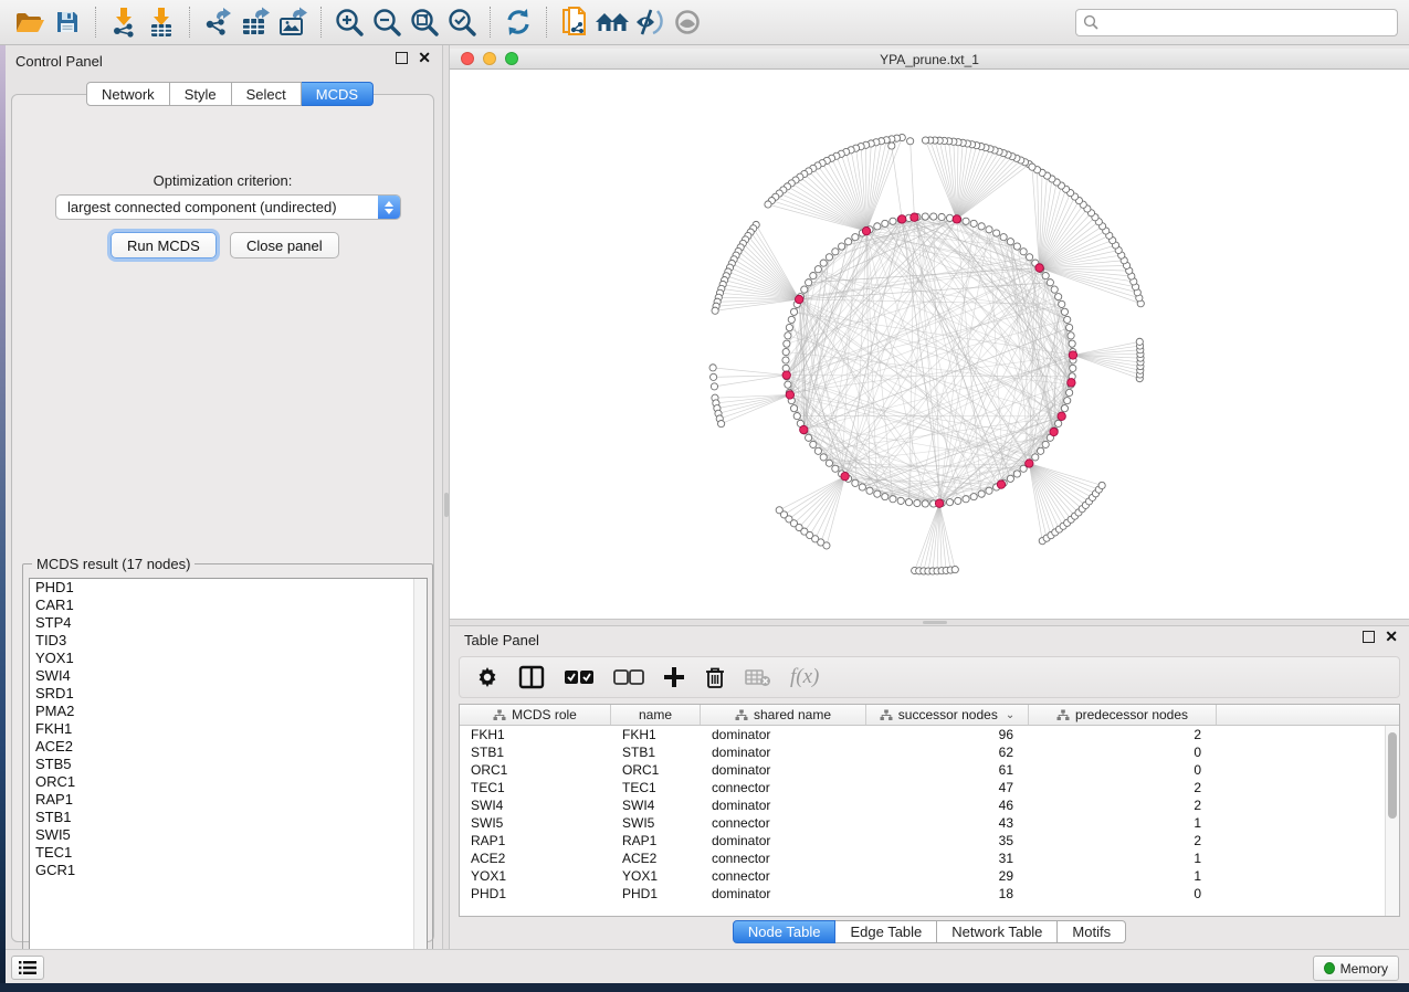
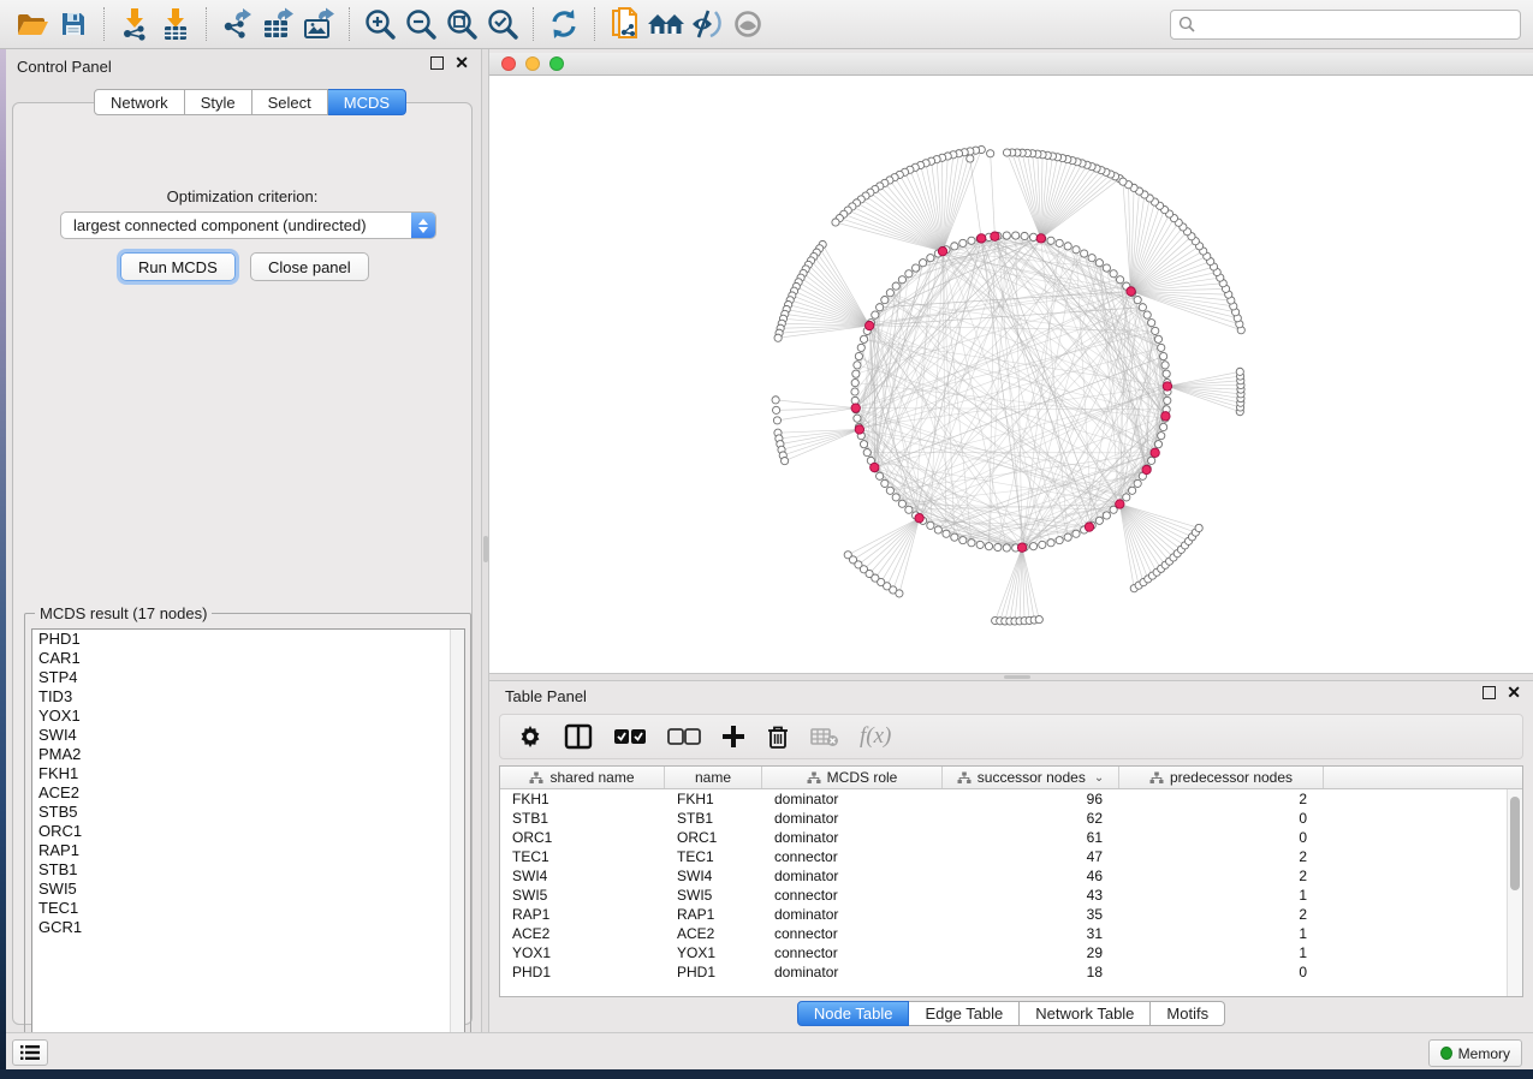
  Control Panel
  ✕
  Network
  Style
  Select
  MCDS
  Optimization criterion:
  largest connected component (undirected)
  Run MCDS
  Close panel
  MCDS result (17 nodes)
  PHD1
  CAR1
  STP4
  TID3
  YOX1
  SWI4
- SRD1
  PMA2
  FKH1
  ACE2
  STB5
  ORC1
  RAP1
  STB1
  SWI5
  TEC1
  GCR1
- YPA_prune.txt_1
  Table Panel
  ✕
  f(x)
- MCDS role
+ shared name
  name
- shared name
+ MCDS role
  successor nodes
  ⌄
  predecessor nodes
  FKH1
  FKH1
  dominator
  96
  2
  STB1
  STB1
  dominator
  62
  0
  ORC1
  ORC1
  dominator
  61
  0
  TEC1
  TEC1
  connector
  47
  2
  SWI4
  SWI4
  dominator
  46
  2
  SWI5
  SWI5
  connector
  43
  1
  RAP1
  RAP1
  dominator
  35
  2
  ACE2
  ACE2
  connector
  31
  1
  YOX1
  YOX1
  connector
  29
  1
  PHD1
  PHD1
  dominator
  18
  0
  Node Table
  Edge Table
  Network Table
  Motifs
  Memory
